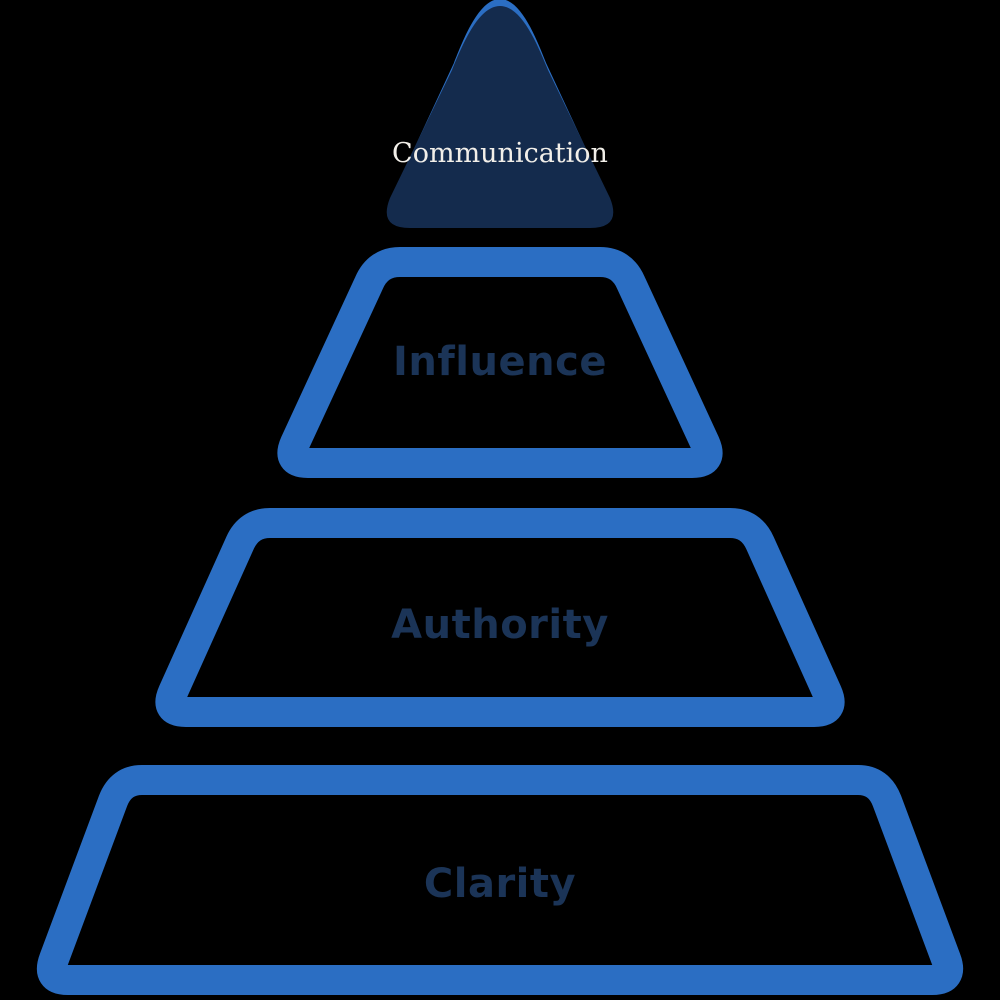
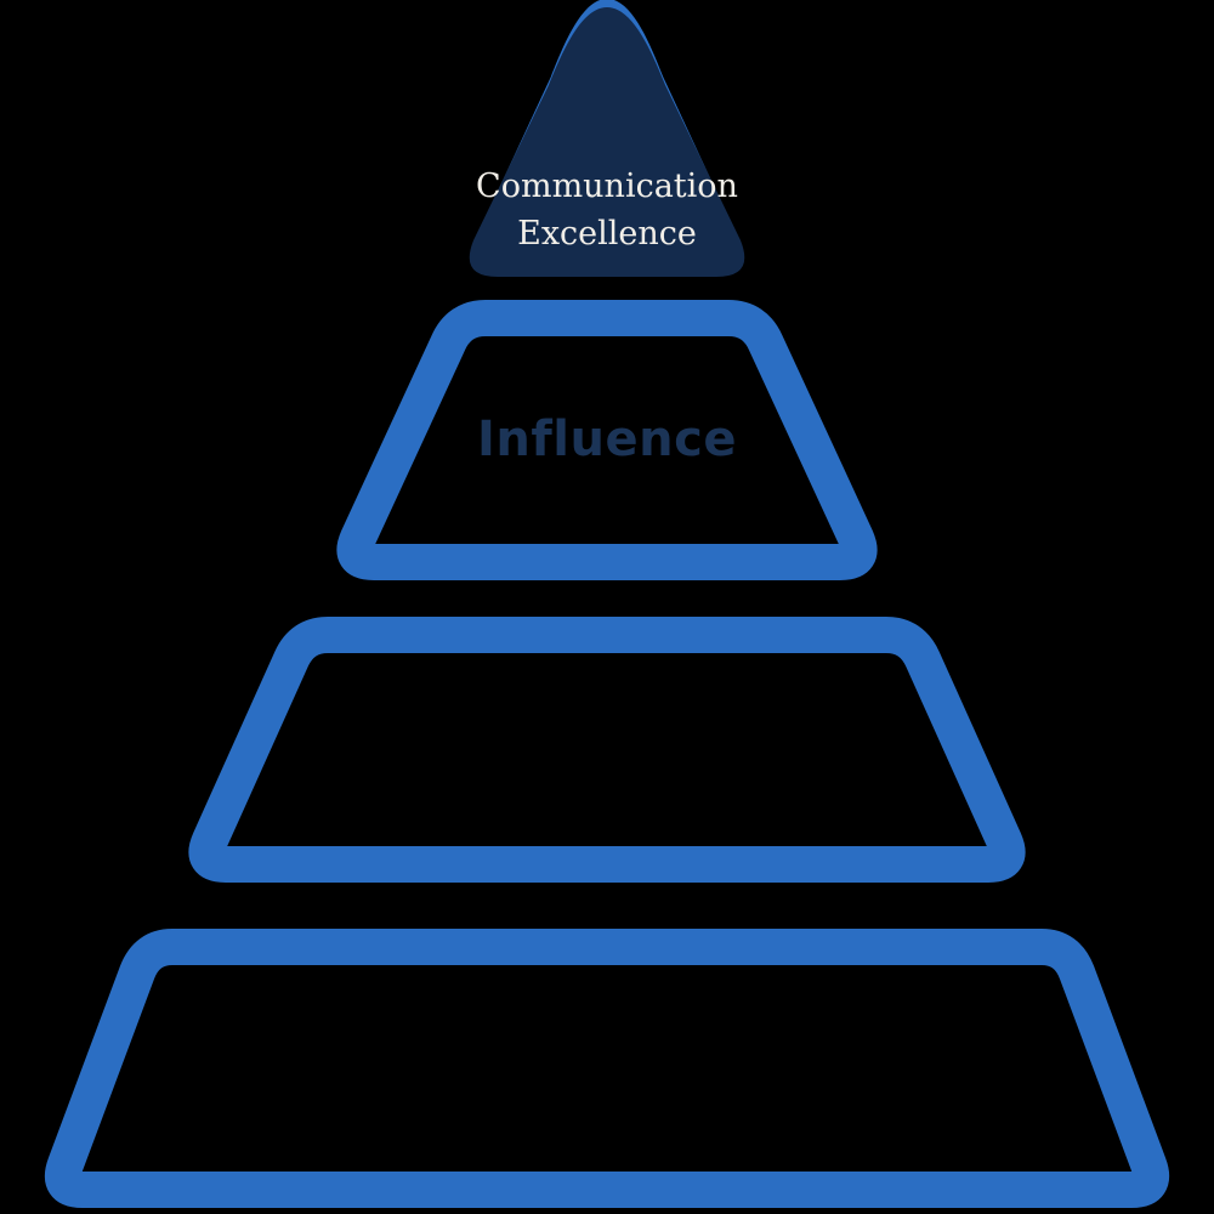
  Communication
+ Excellence
  Influence
- Authority
- Clarity
